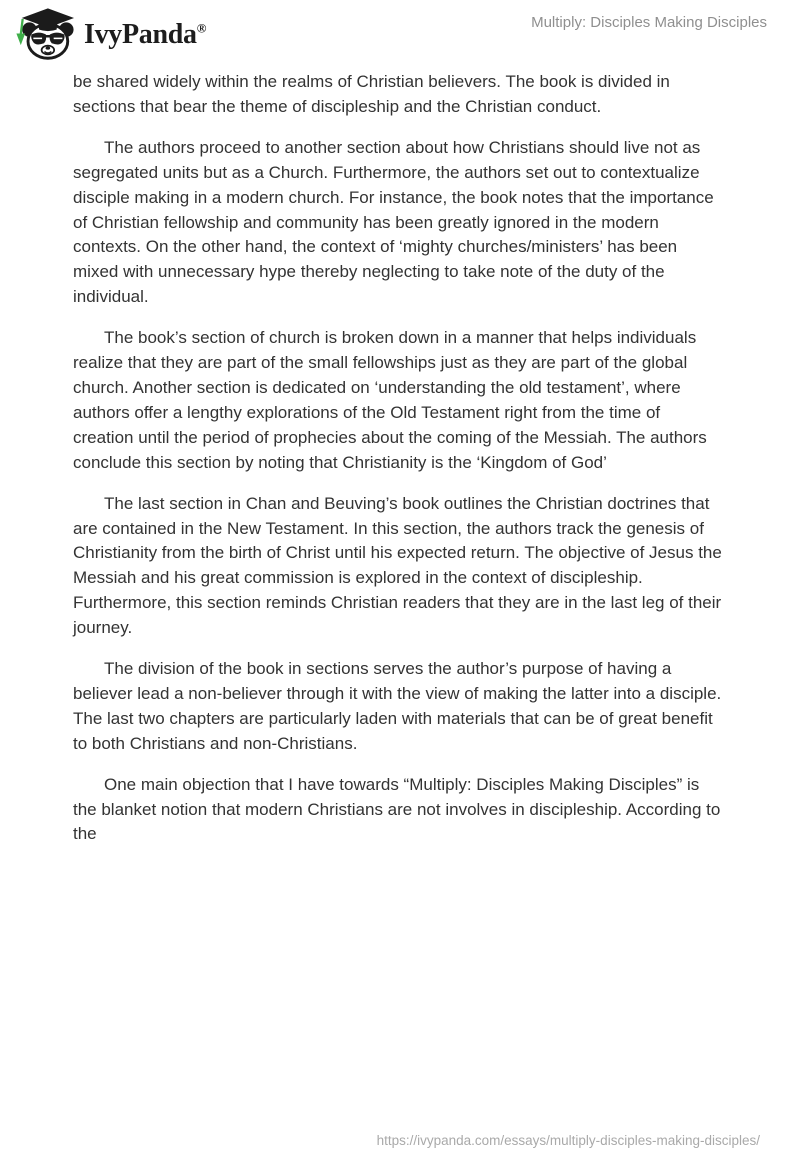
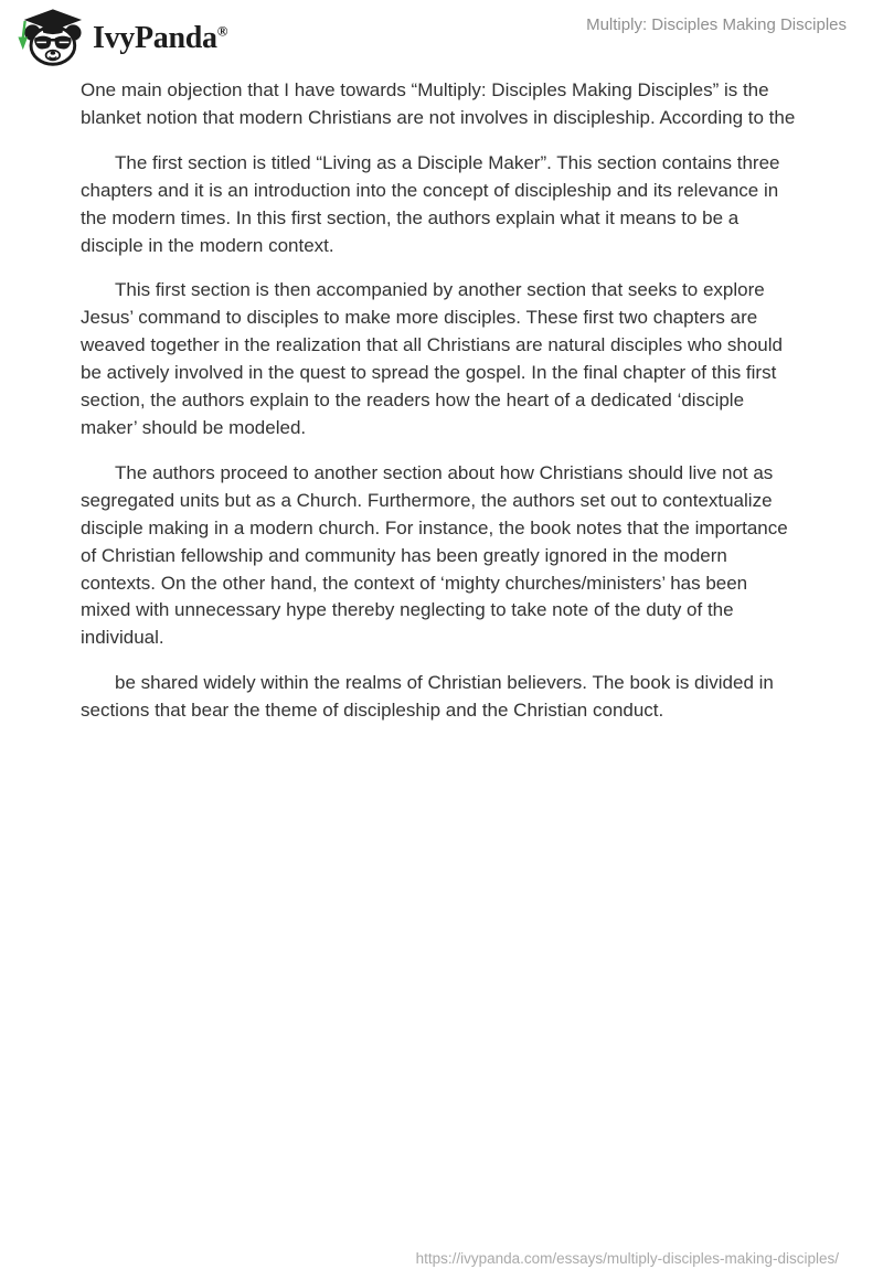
  IvyPanda®
  Multiply: Disciples Making Disciples
- be shared widely within the realms of Christian believers. The book is divided in sections that bear the theme of discipleship and the Christian conduct.
+ One main objection that I have towards “Multiply: Disciples Making Disciples” is the blanket notion that modern Christians are not involves in discipleship. According to the
+ The first section is titled “Living as a Disciple Maker”. This section contains three chapters and it is an introduction into the concept of discipleship and its relevance in the modern times. In this first section, the authors explain what it means to be a disciple in the modern context.
+ This first section is then accompanied by another section that seeks to explore Jesus’ command to disciples to make more disciples. These first two chapters are weaved together in the realization that all Christians are natural disciples who should be actively involved in the quest to spread the gospel. In the final chapter of this first section, the authors explain to the readers how the heart of a dedicated ‘disciple maker’ should be modeled.
  The authors proceed to another section about how Christians should live not as segregated units but as a Church. Furthermore, the authors set out to contextualize disciple making in a modern church. For instance, the book notes that the importance of Christian fellowship and community has been greatly ignored in the modern contexts. On the other hand, the context of ‘mighty churches/ministers’ has been mixed with unnecessary hype thereby neglecting to take note of the duty of the individual.
- The book’s section of church is broken down in a manner that helps individuals realize that they are part of the small fellowships just as they are part of the global church. Another section is dedicated on ‘understanding the old testament’, where authors offer a lengthy explorations of the Old Testament right from the time of creation until the period of prophecies about the coming of the Messiah. The authors conclude this section by noting that Christianity is the ‘Kingdom of God’
- The last section in Chan and Beuving’s book outlines the Christian doctrines that are contained in the New Testament. In this section, the authors track the genesis of Christianity from the birth of Christ until his expected return. The objective of Jesus the Messiah and his great commission is explored in the context of discipleship. Furthermore, this section reminds Christian readers that they are in the last leg of their journey.
- The division of the book in sections serves the author’s purpose of having a believer lead a non-believer through it with the view of making the latter into a disciple. The last two chapters are particularly laden with materials that can be of great benefit to both Christians and non-Christians.
- One main objection that I have towards “Multiply: Disciples Making Disciples” is the blanket notion that modern Christians are not involves in discipleship. According to the
+ be shared widely within the realms of Christian believers. The book is divided in sections that bear the theme of discipleship and the Christian conduct.
  https://ivypanda.com/essays/multiply-disciples-making-disciples/
